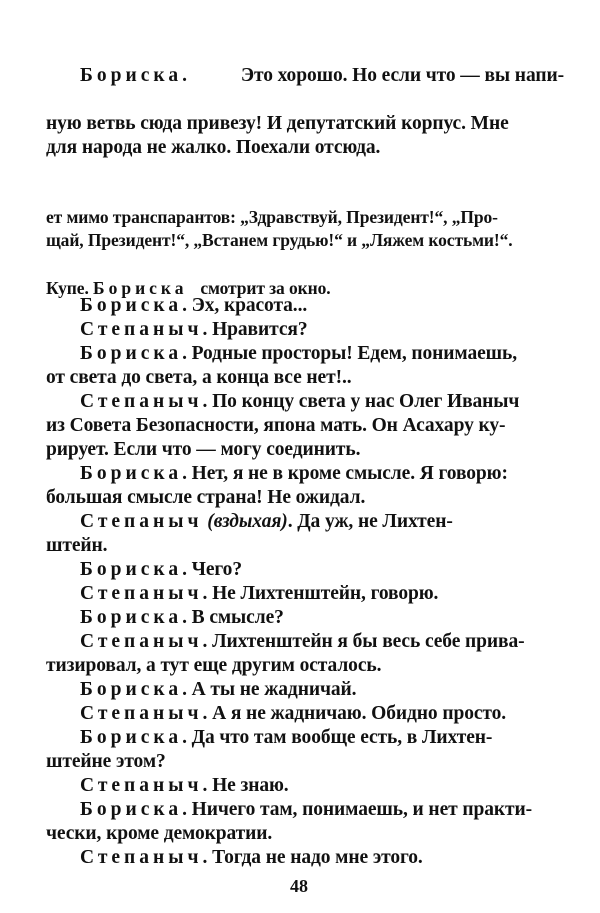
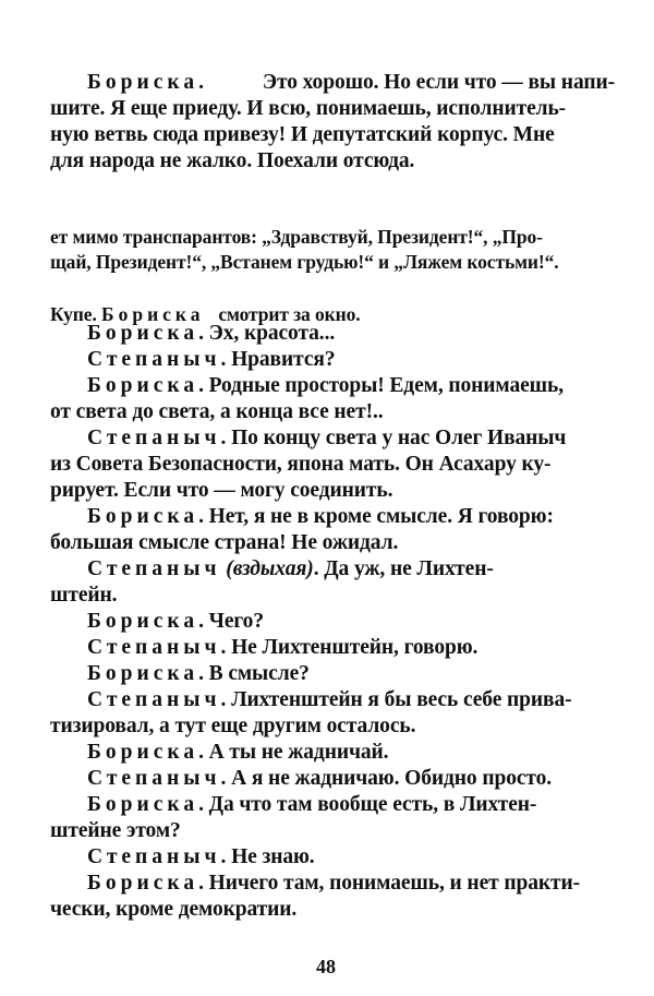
  Бориска.
  Это хорошо. Но если что — вы напи-
+ шите. Я еще приеду. И всю, понимаешь, исполнитель-
  ную ветвь сюда привезу! И депутатский корпус. Мне
  для народа не жалко. Поехали отсюда.
  ет мимо транспарантов: „Здравствуй, Президент!“, „Про-
  щай, Президент!“, „Встанем грудью!“ и „Ляжем костьми!“.
  Купе. Бориска смотрит за окно.
  Бориска. Эх, красота...
  Степаныч. Нравится?
  Бориска. Родные просторы! Едем, понимаешь,
  от света до света, а конца все нет!..
  Степаныч. По концу света у нас Олег Иваныч
  из Совета Безопасности, япона мать. Он Асахару ку-
  рирует. Если что — могу соединить.
  Бориска. Нет, я не в кроме смысле. Я говорю:
  большая смысле страна! Не ожидал.
  Степаныч (вздыхая). Да уж, не Лихтен-
  штейн.
  Бориска. Чего?
  Степаныч. Не Лихтенштейн, говорю.
  Бориска. В смысле?
  Степаныч. Лихтенштейн я бы весь себе прива-
  тизировал, а тут еще другим осталось.
  Бориска. А ты не жадничай.
  Степаныч. А я не жадничаю. Обидно просто.
  Бориска. Да что там вообще есть, в Лихтен-
  штейне этом?
  Степаныч. Не знаю.
  Бориска. Ничего там, понимаешь, и нет практи-
  чески, кроме демократии.
- Степаныч. Тогда не надо мне этого.
  48
